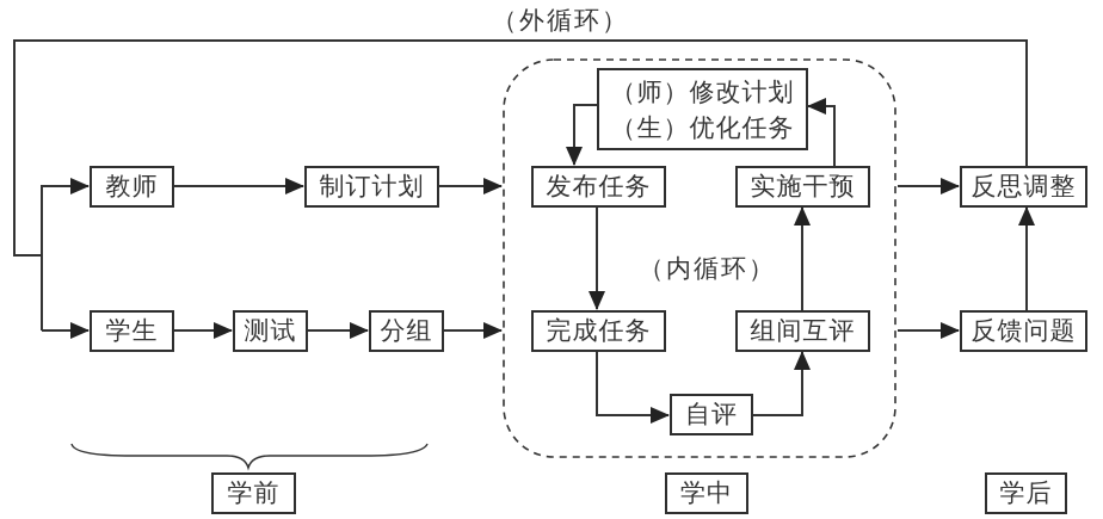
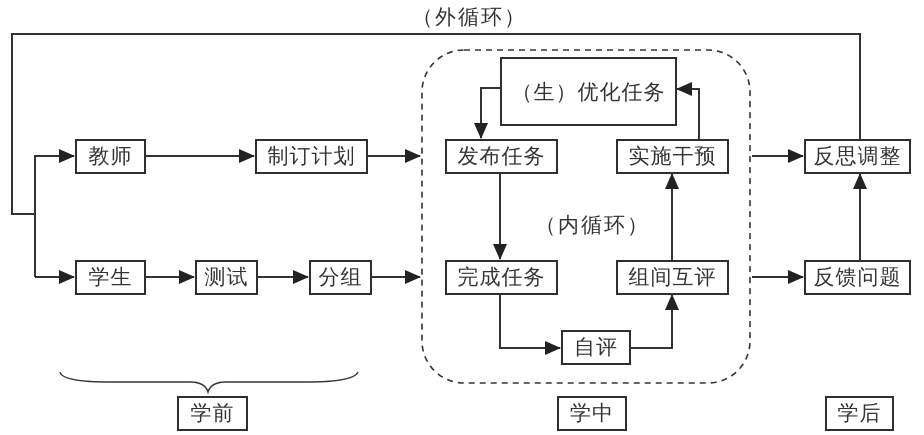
  （外循环）
  （内循环）
  教师
  制订计划
  学生
  测试
  分组
- （师）修改计划
  （生）优化任务
  发布任务
  实施干预
  完成任务
  组间互评
  自评
  反思调整
  反馈问题
  学前
  学中
  学后
